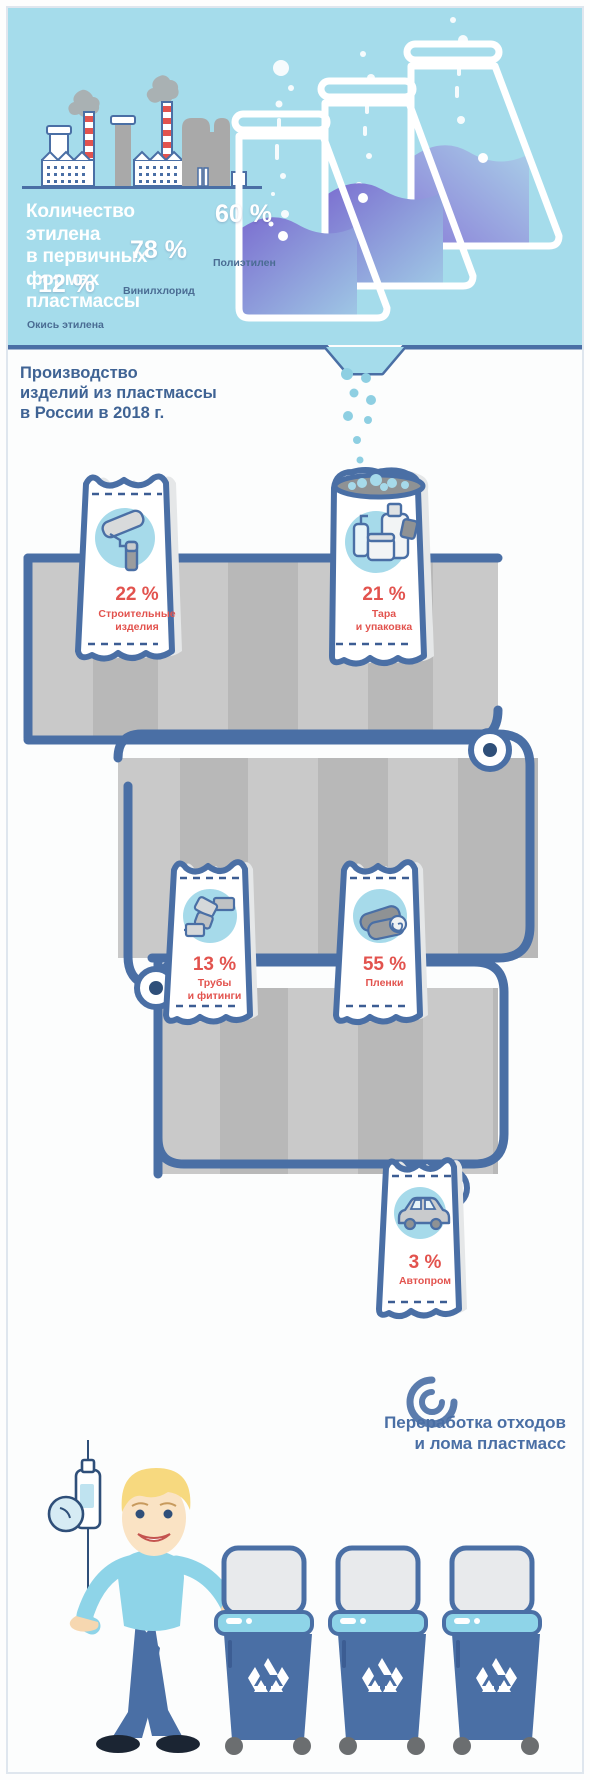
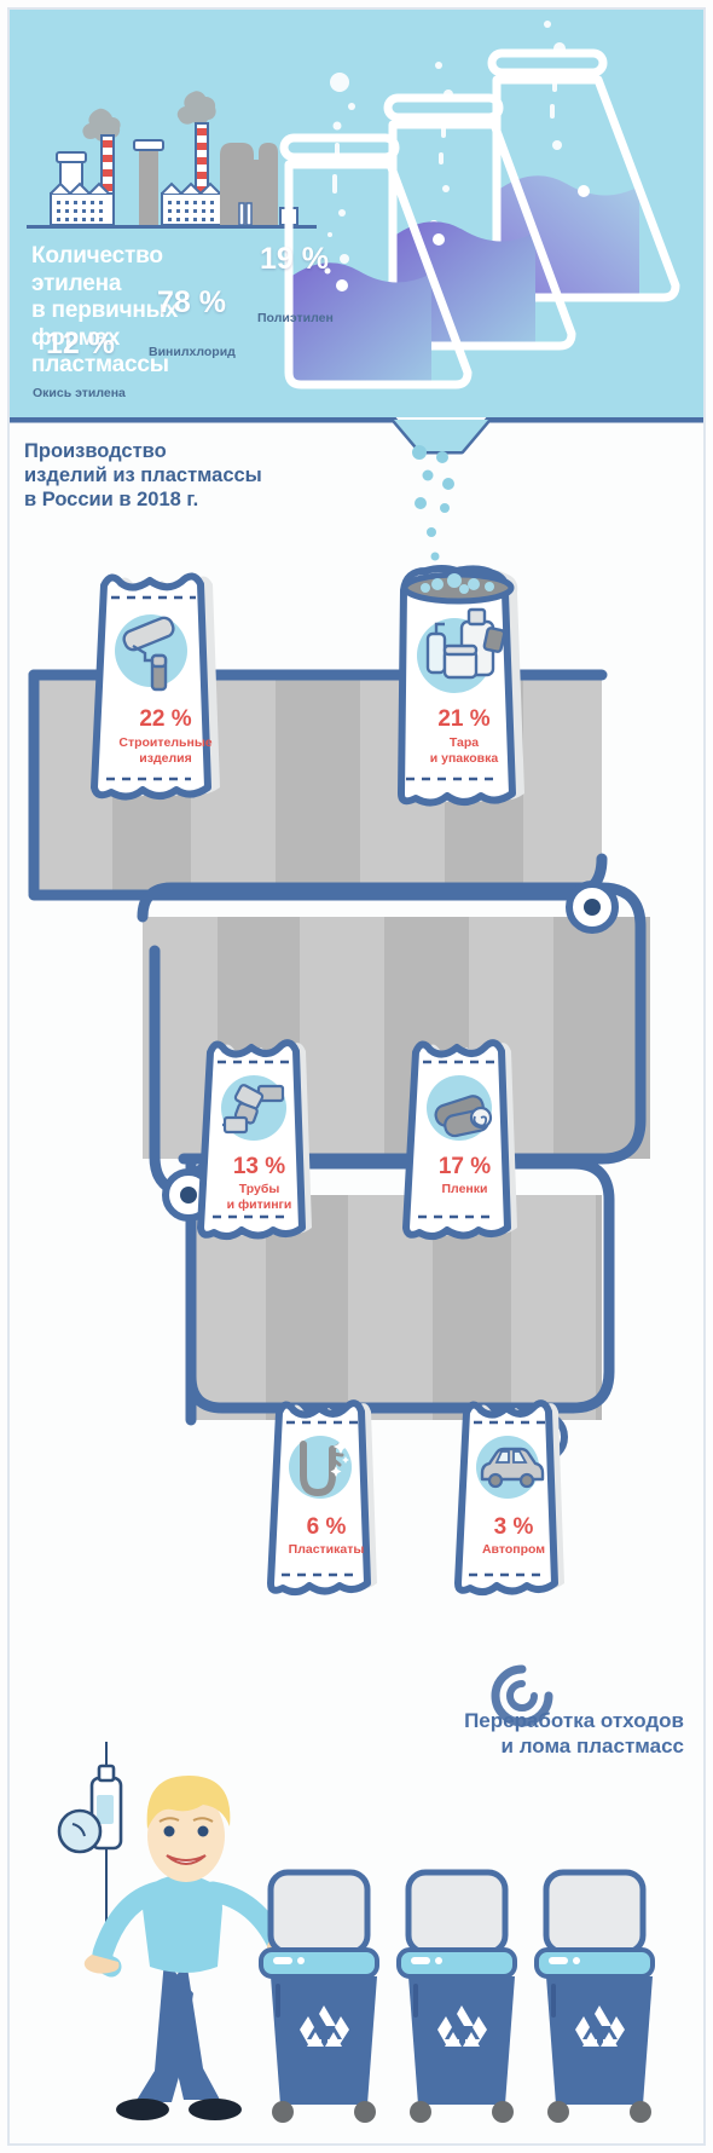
  Количество
  этилена
  в первичных
  формах
  пластмассы
  12 %
  78 %
- 60 %
+ 19 %
  Окись этилена
  Винилхлорид
  Полиэтилен
  Производство
  изделий из пластмассы
  в России в 2018 г.
  22 %
  Строительные
  изделия
  21 %
  Тара
  и упаковка
  13 %
  Трубы
  и фитинги
- 55 %
+ 17 %
  Пленки
+ 6 %
+ Пластикаты
  3 %
  Автопром
  Перботка отходов
  и лома пластмасс
